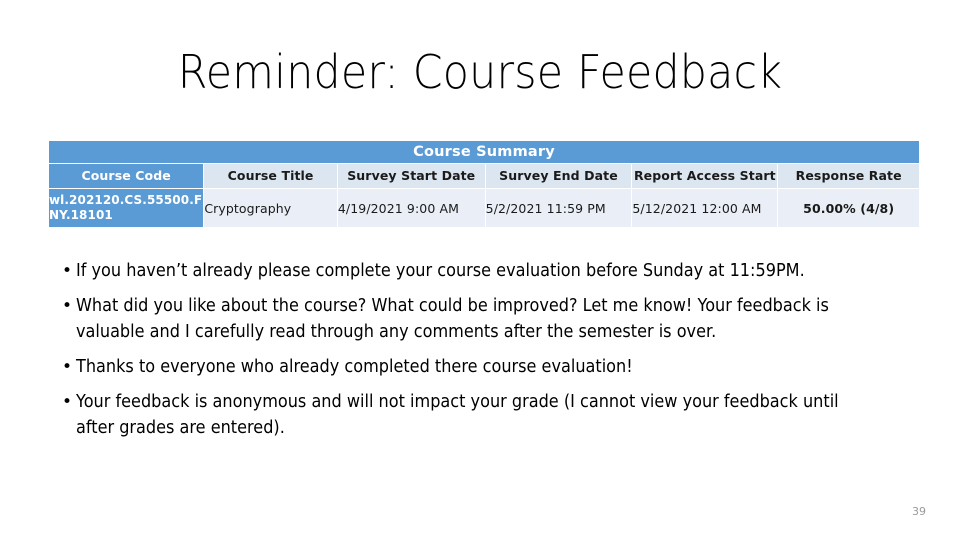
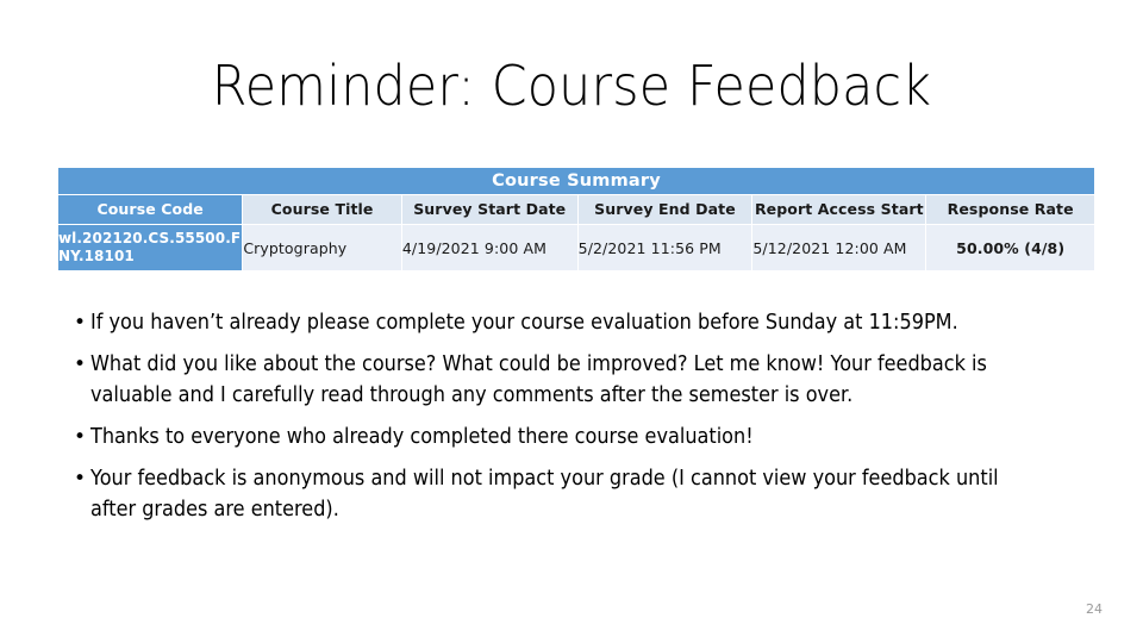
  Reminder: Course Feedback
  Course Summary
  Course Code	Course Title	Survey Start Date	Survey End Date	Report Access Start	Response Rate
- wl.202120.CS.55500.FNY.18101	Cryptography	4/19/2021 9:00 AM	5/2/2021 11:59 PM	5/12/2021 12:00 AM	50.00% (4/8)
+ wl.202120.CS.55500.FNY.18101	Cryptography	4/19/2021 9:00 AM	5/2/2021 11:56 PM	5/12/2021 12:00 AM	50.00% (4/8)
  •
  If you haven’t already please complete your course evaluation before Sunday at 11:59PM.
  •
  What did you like about the course? What could be improved? Let me know! Your feedback is valuable and I carefully read through any comments after the semester is over.
  •
  Thanks to everyone who already completed there course evaluation!
  •
  Your feedback is anonymous and will not impact your grade (I cannot view your feedback until after grades are entered).
- 39
+ 24
